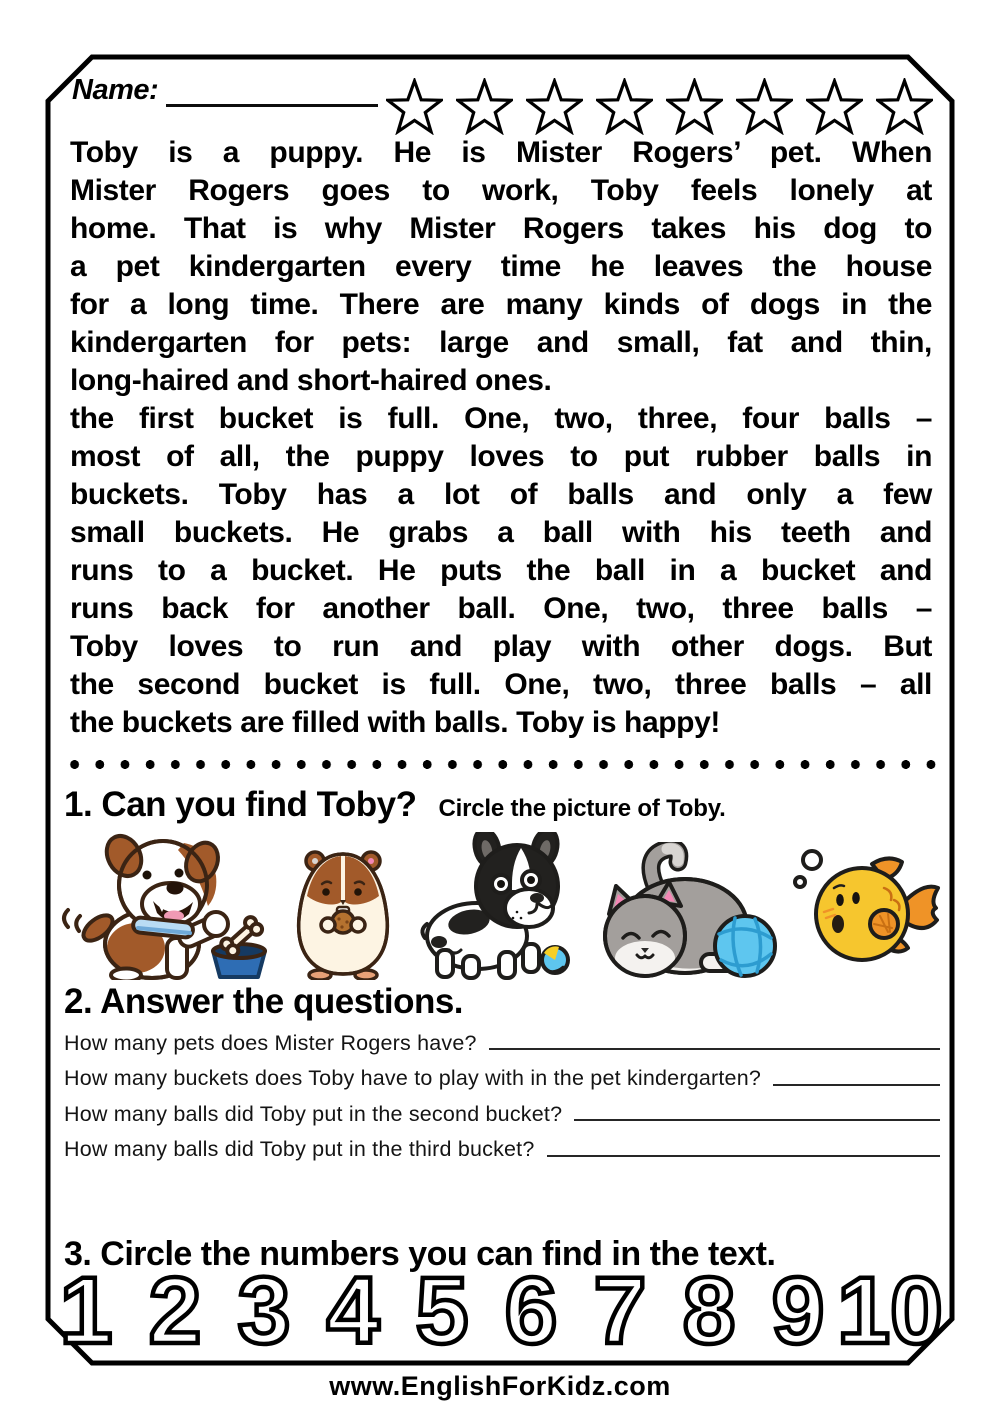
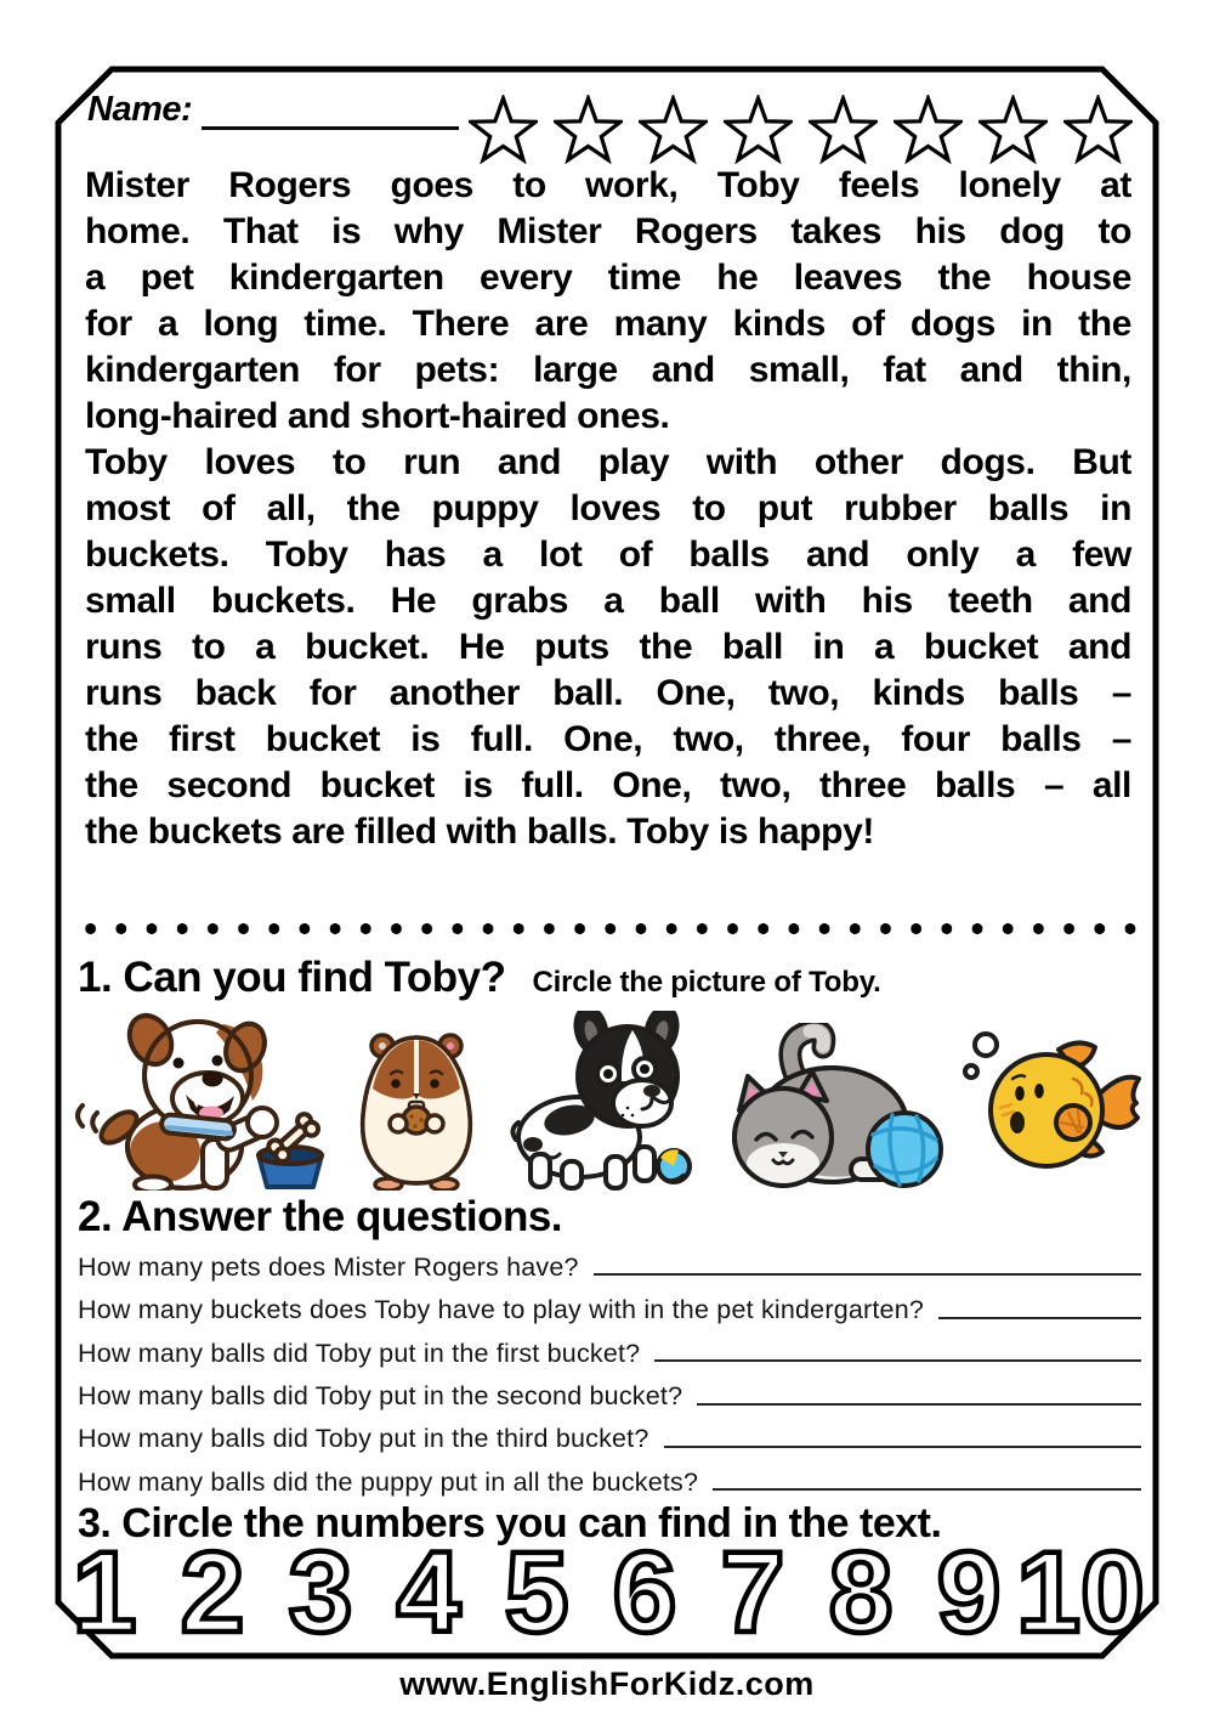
  Name:
- Toby is a puppy. He is Mister Rogers’ pet. When
  Mister Rogers goes to work, Toby feels lonely at
  home. That is why Mister Rogers takes his dog to
  a pet kindergarten every time he leaves the house
  for a long time. There are many kinds of dogs in the
  kindergarten for pets: large and small, fat and thin,
  long-haired and short-haired ones.
- the first bucket is full. One, two, three, four balls –
+ Toby loves to run and play with other dogs. But
  most of all, the puppy loves to put rubber balls in
  buckets. Toby has a lot of balls and only a few
  small buckets. He grabs a ball with his teeth and
  runs to a bucket. He puts the ball in a bucket and
- runs back for another ball. One, two, three balls –
+ runs back for another ball. One, two, kinds balls –
- Toby loves to run and play with other dogs. But
+ the first bucket is full. One, two, three, four balls –
  the second bucket is full. One, two, three balls – all
  the buckets are filled with balls. Toby is happy!
  1. Can you find Toby?
  Circle the picture of Toby.
  2. Answer the questions.
  How many pets does Mister Rogers have?
  How many buckets does Toby have to play with in the pet kindergarten?
+ How many balls did Toby put in the first bucket?
  How many balls did Toby put in the second bucket?
  How many balls did Toby put in the third bucket?
+ How many balls did the puppy put in all the buckets?
  3. Circle the numbers you can find in the text.
  1
  2
  3
  4
  5
  6
  7
  8
  9
  10
  www.EnglishForKidz.com
